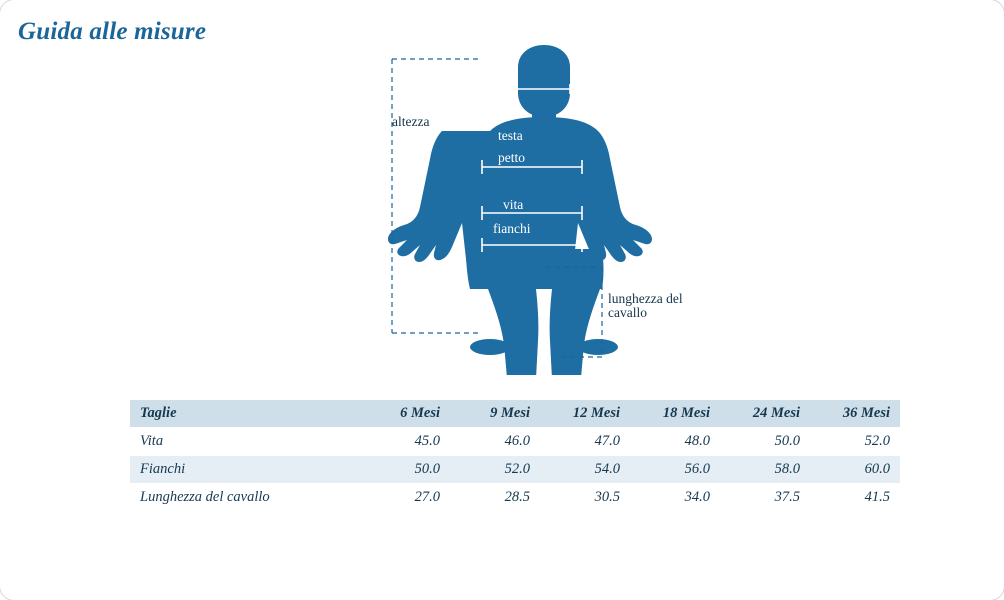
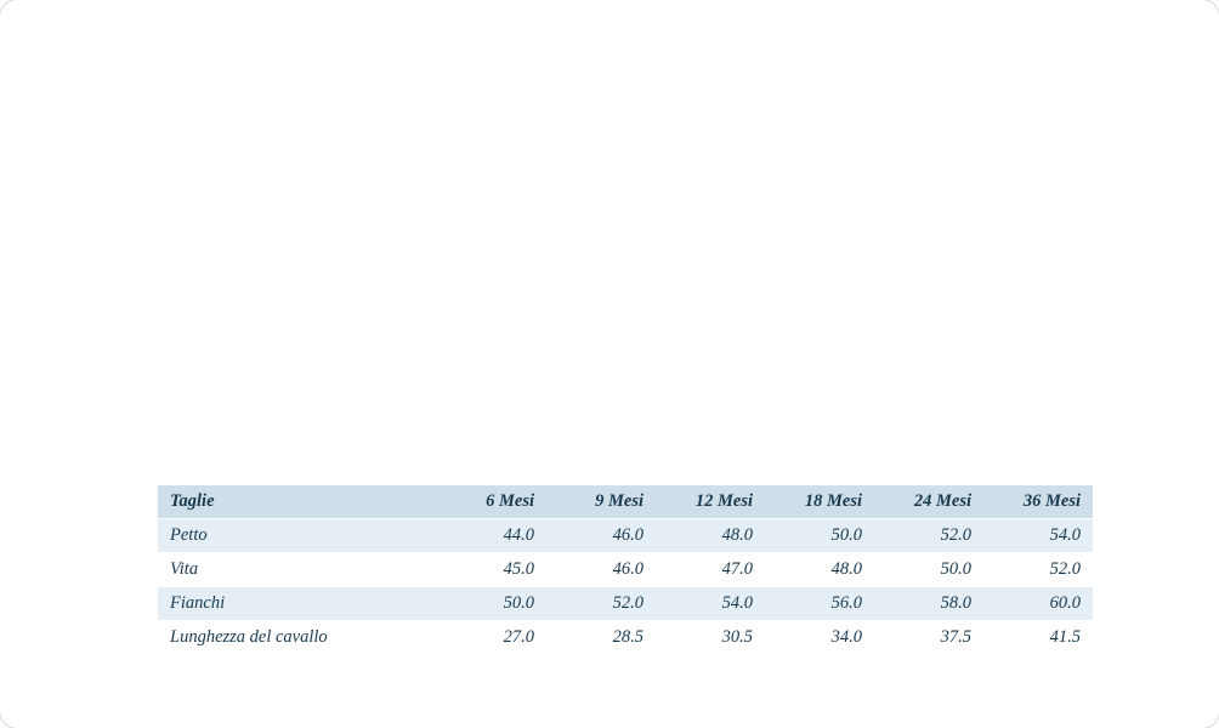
- Guida alle misure
- altezza
- testa
- petto
- vita
- fianchi
- lunghezza del
- cavallo
  Taglie	6 Mesi	9 Mesi	12 Mesi	18 Mesi	24 Mesi	36 Mesi
+ Petto	44.0	46.0	48.0	50.0	52.0	54.0
  Vita	45.0	46.0	47.0	48.0	50.0	52.0
  Fianchi	50.0	52.0	54.0	56.0	58.0	60.0
  Lunghezza del cavallo	27.0	28.5	30.5	34.0	37.5	41.5
